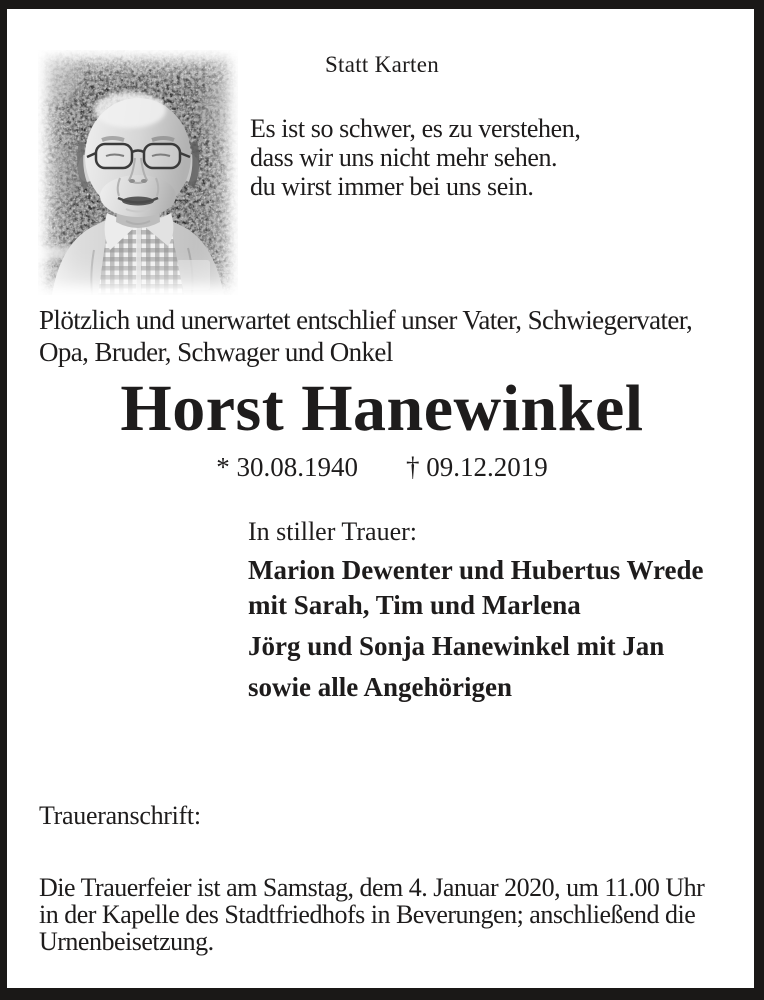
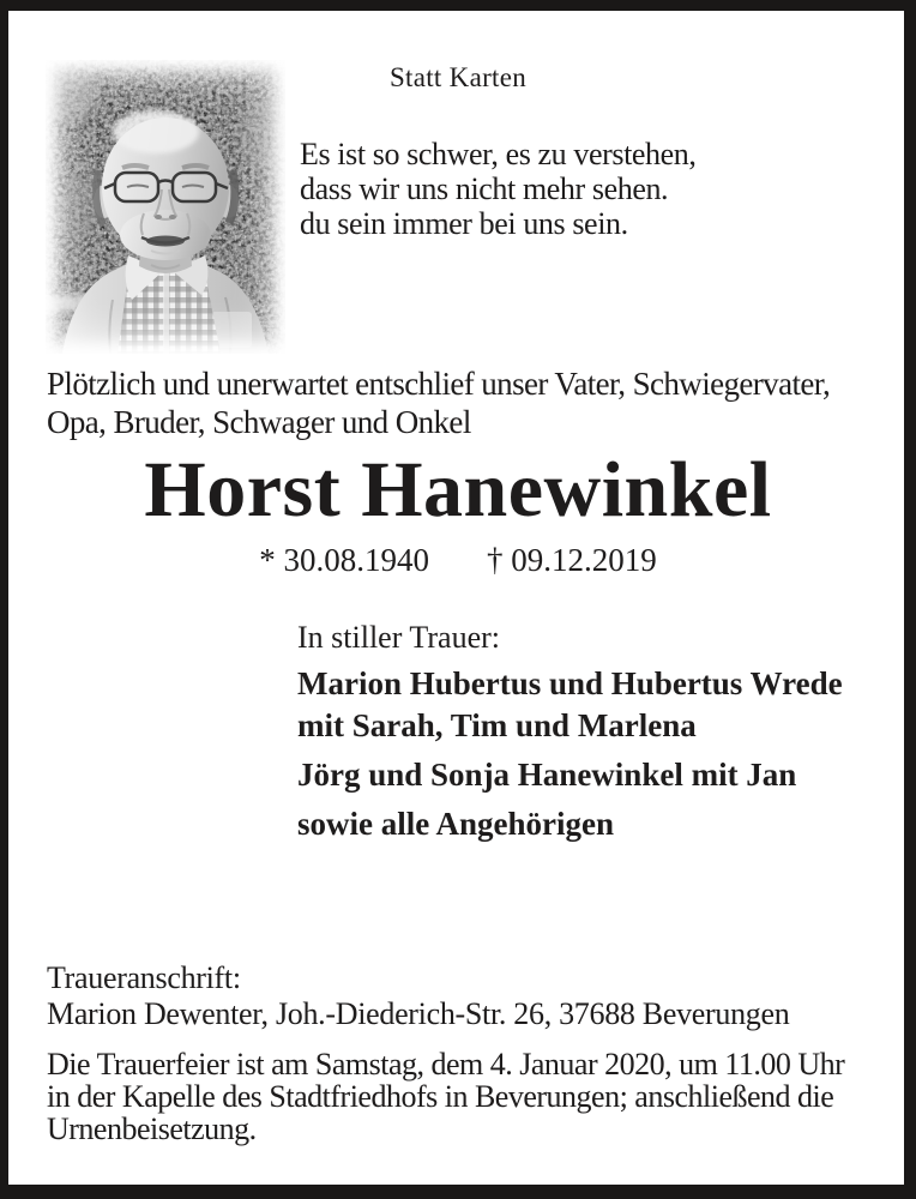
  Statt Karten
  Es ist so schwer, es zu verstehen,
  dass wir uns nicht mehr sehen.
- du wirst immer bei uns sein.
+ du sein immer bei uns sein.
  Plötzlich und unerwartet entschlief unser Vater, Schwiegervater,
  Opa, Bruder, Schwager und Onkel
  Horst Hanewinkel
  * 30.08.1940 † 09.12.2019
  In stiller Trauer:
- Marion Dewenter und Hubertus Wrede
+ Marion Hubertus und Hubertus Wrede
  mit Sarah, Tim und Marlena
  Jörg und Sonja Hanewinkel mit Jan
  sowie alle Angehörigen
  Traueranschrift:
+ Marion Dewenter, Joh.-Diederich-Str. 26, 37688 Beverungen
  Die Trauerfeier ist am Samstag, dem 4. Januar 2020, um 11.00 Uhr
  in der Kapelle des Stadtfriedhofs in Beverungen; anschließend die
  Urnenbeisetzung.
